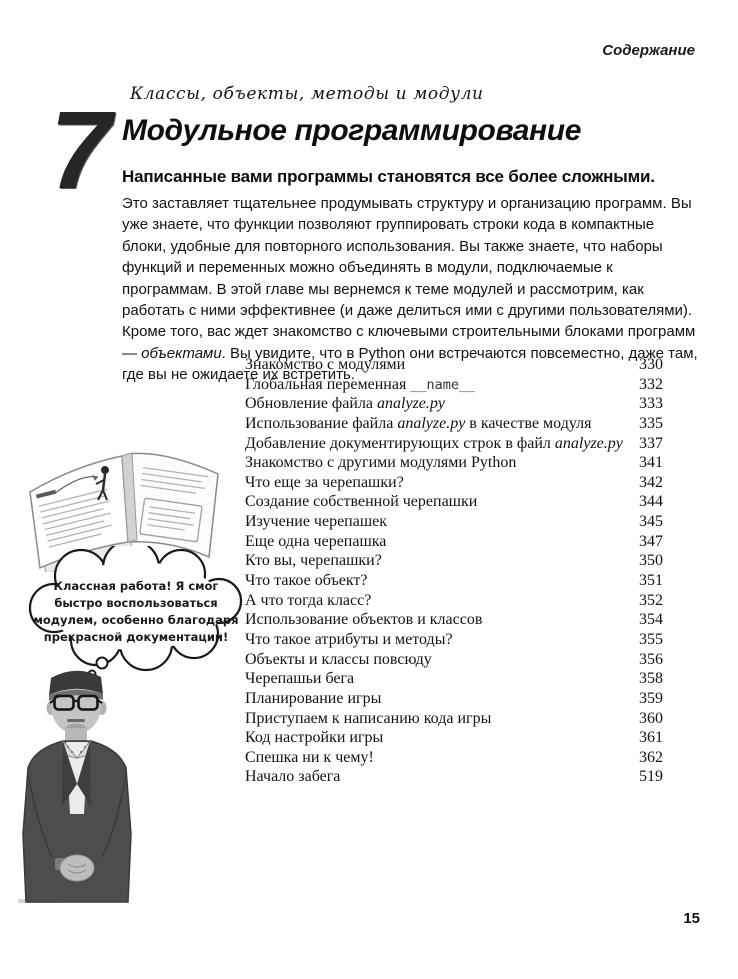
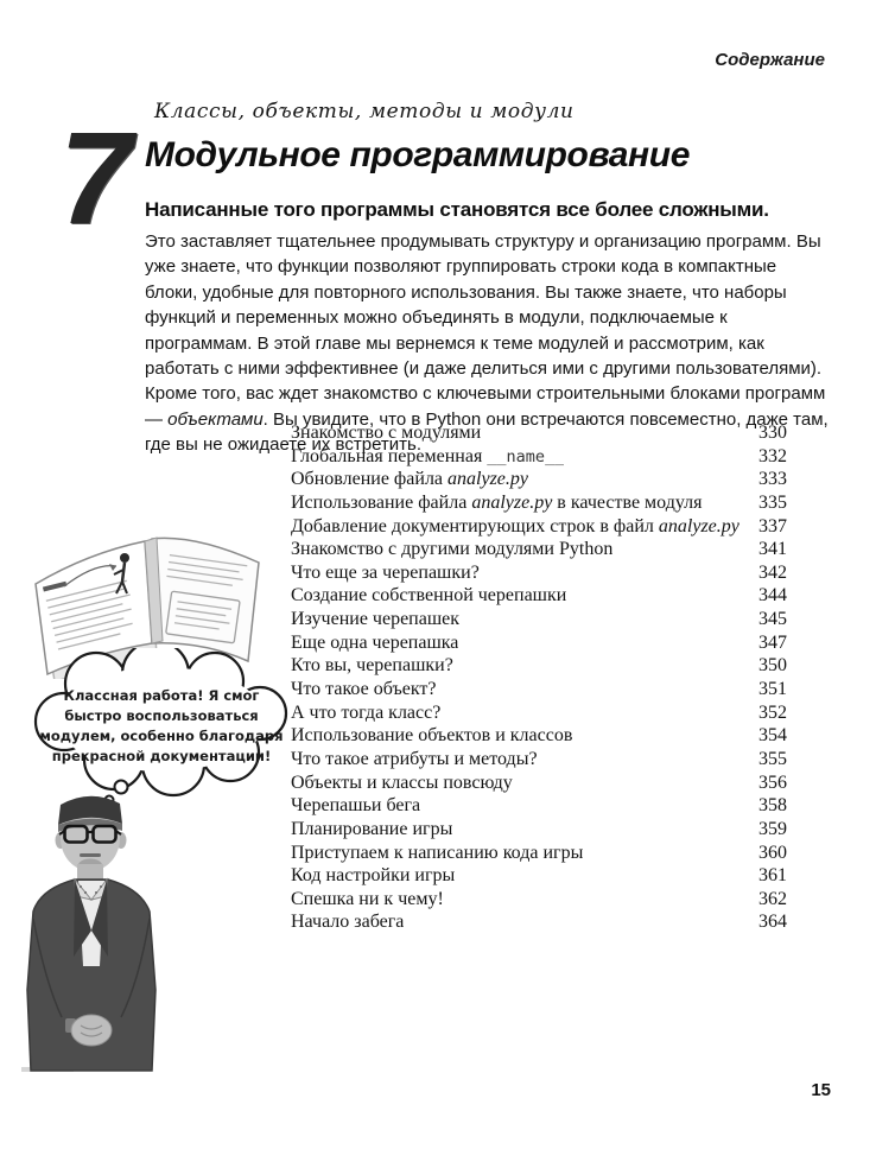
  Содержание
  Классы, объекты, методы и модули
  7
  Модульное программирование
- Написанные вами программы становятся все более сложными.
+ Написанные того программы становятся все более сложными.
  Это заставляет тщательнее продумывать структуру и организацию программ. Вы уже знаете, что функции позволяют группировать строки кода в компактные блоки, удобные для повторного использования. Вы также знаете, что наборы функций и переменных можно объединять в модули, подключаемые к программам. В этой главе мы вернемся к теме модулей и рассмотрим, как работать с ними эффективнее (и даже делиться ими с другими пользователями). Кроме того, вас ждет знакомство с ключевыми строительными блоками программ — объектами. Вы увидите, что в Python они встречаются повсеместно, даже там, где вы не ожидаете их встретить.
  Классная работа! Я смог
  быстро воспользоваться
  модулем, особенно благодаря
  прекрасной документации!
  Знакомство с модулями
  330
  Глобальная переменная __name__
  332
  Обновление файла analyze.py
  333
  Использование файла analyze.py в качестве модуля
  335
  Добавление документирующих строк в файл analyze.py
  337
  Знакомство с другими модулями Python
  341
  Что еще за черепашки?
  342
  Создание собственной черепашки
  344
  Изучение черепашек
  345
  Еще одна черепашка
  347
  Кто вы, черепашки?
  350
  Что такое объект?
  351
  А что тогда класс?
  352
  Использование объектов и классов
  354
  Что такое атрибуты и методы?
  355
  Объекты и классы повсюду
  356
  Черепашьи бега
  358
  Планирование игры
  359
  Приступаем к написанию кода игры
  360
  Код настройки игры
  361
  Спешка ни к чему!
  362
  Начало забега
- 519
+ 364
  15
